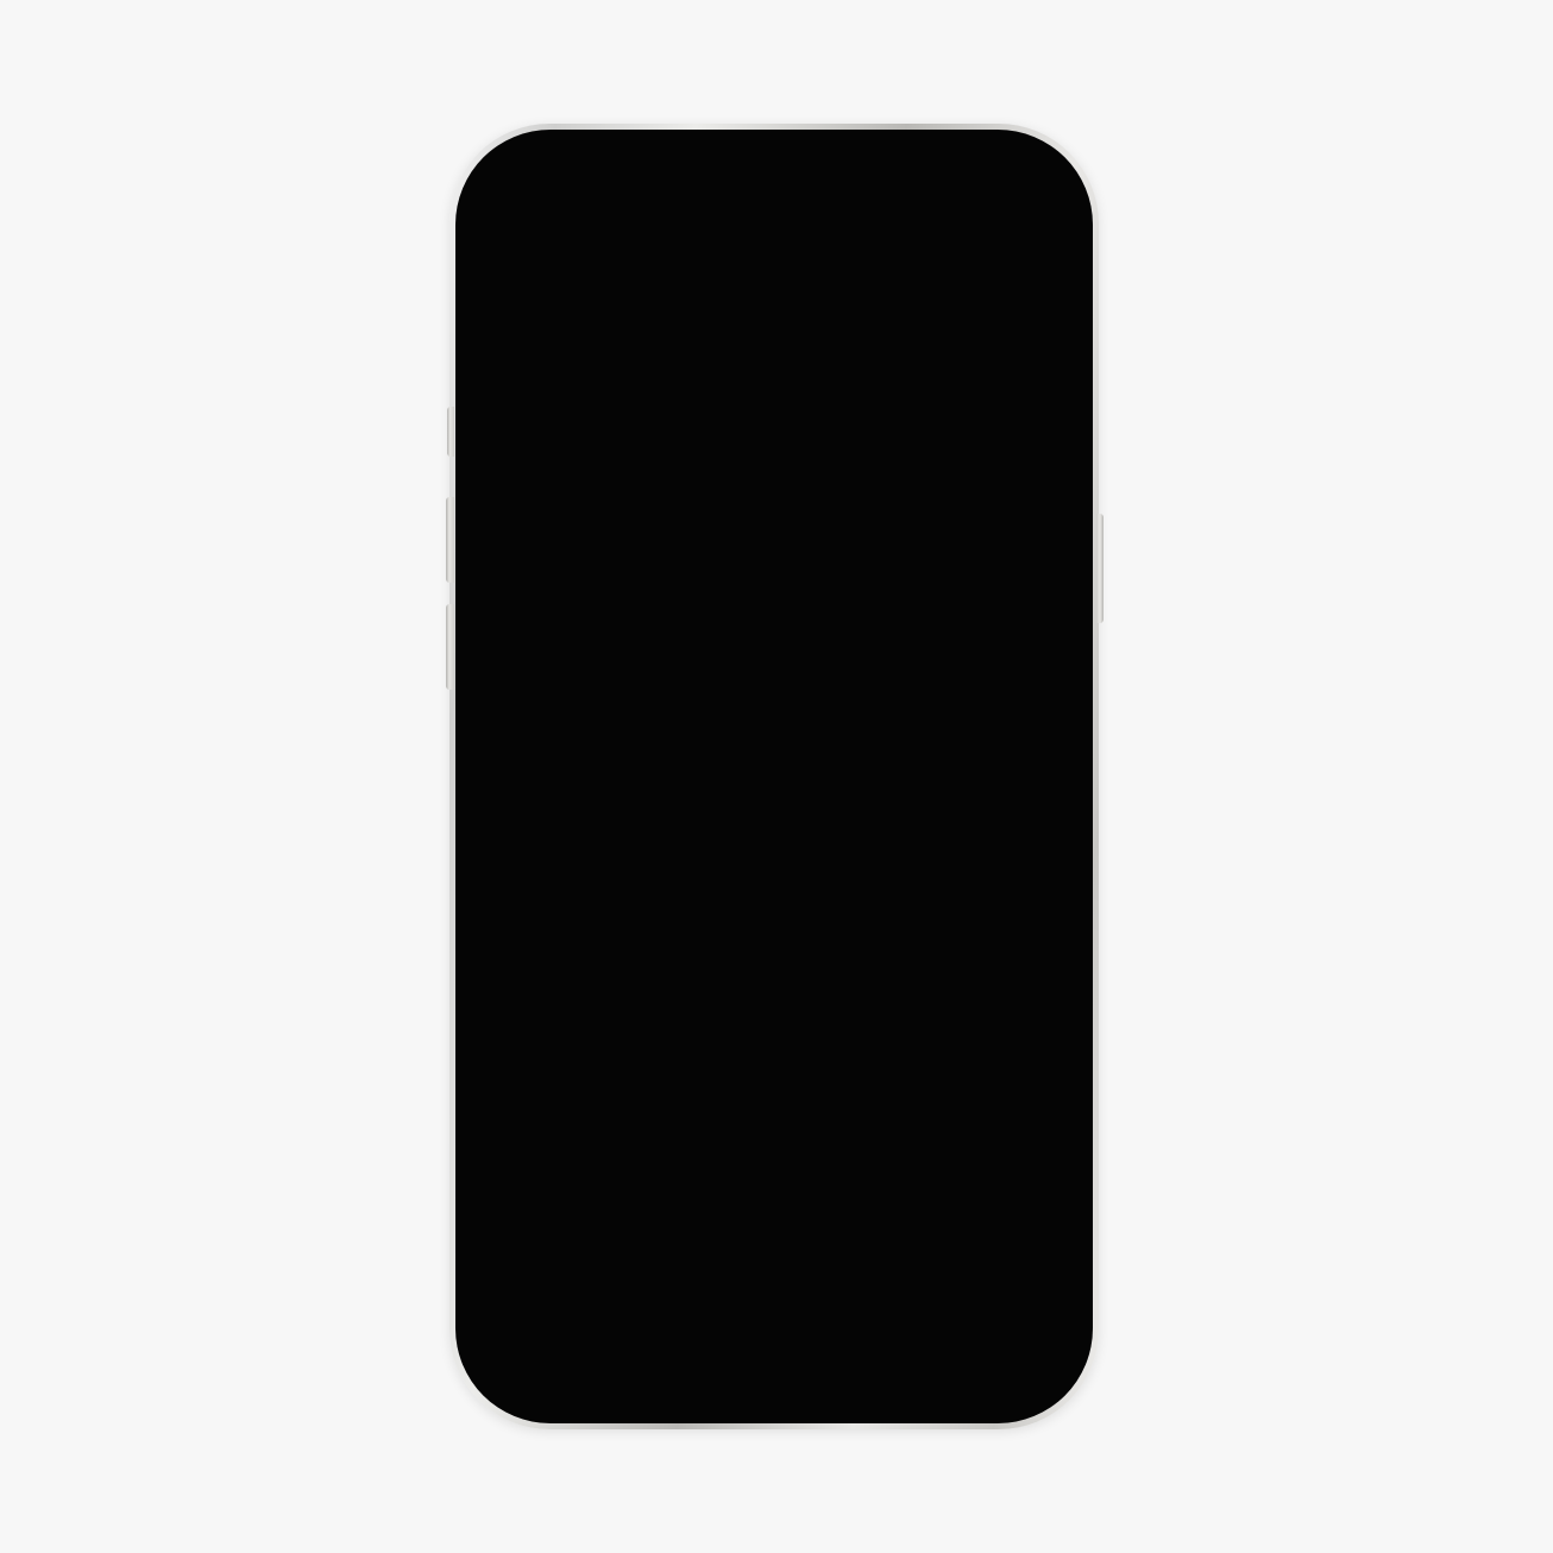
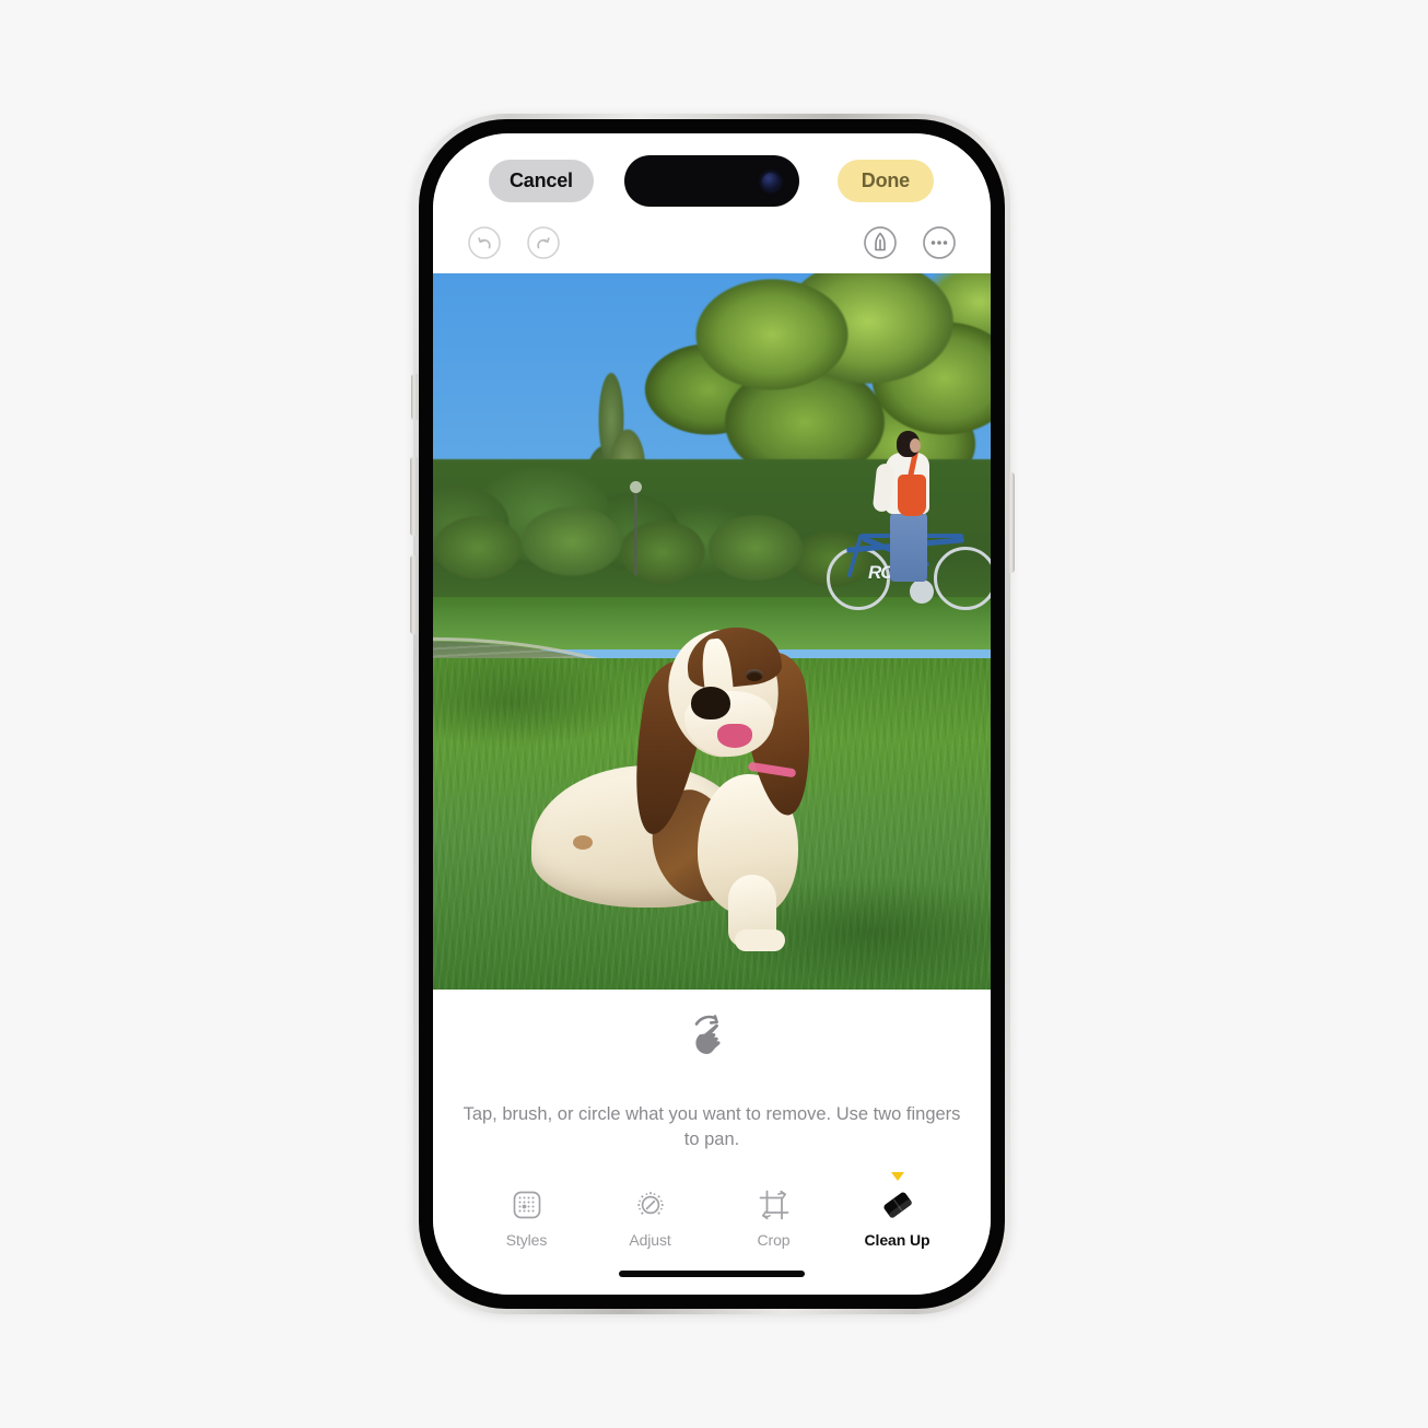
+ Cancel
+ Done
+ RC
+ Tap, brush, or circle what you want to remove. Use two fingers to pan.
+ Styles
+ Adjust
+ Crop
+ Clean Up
